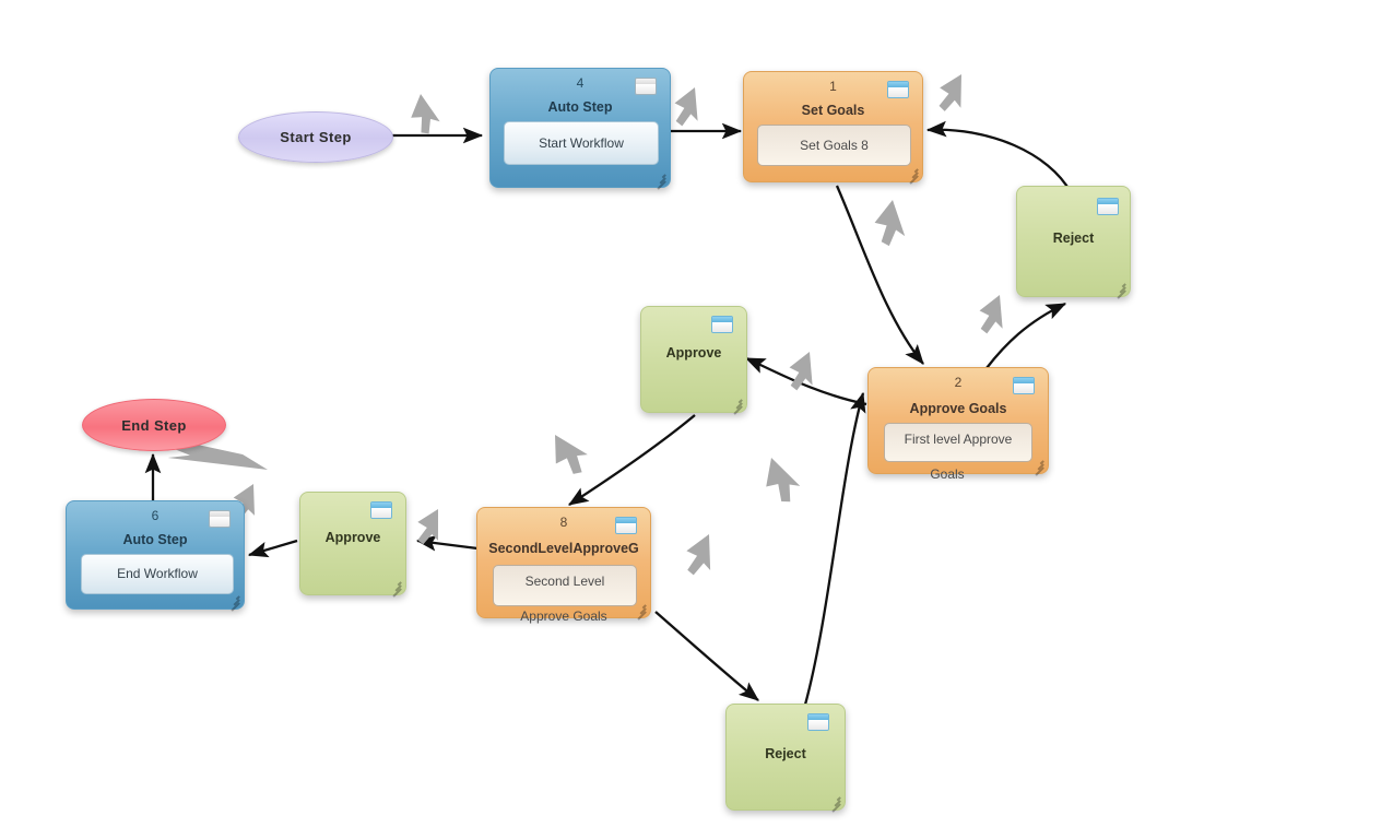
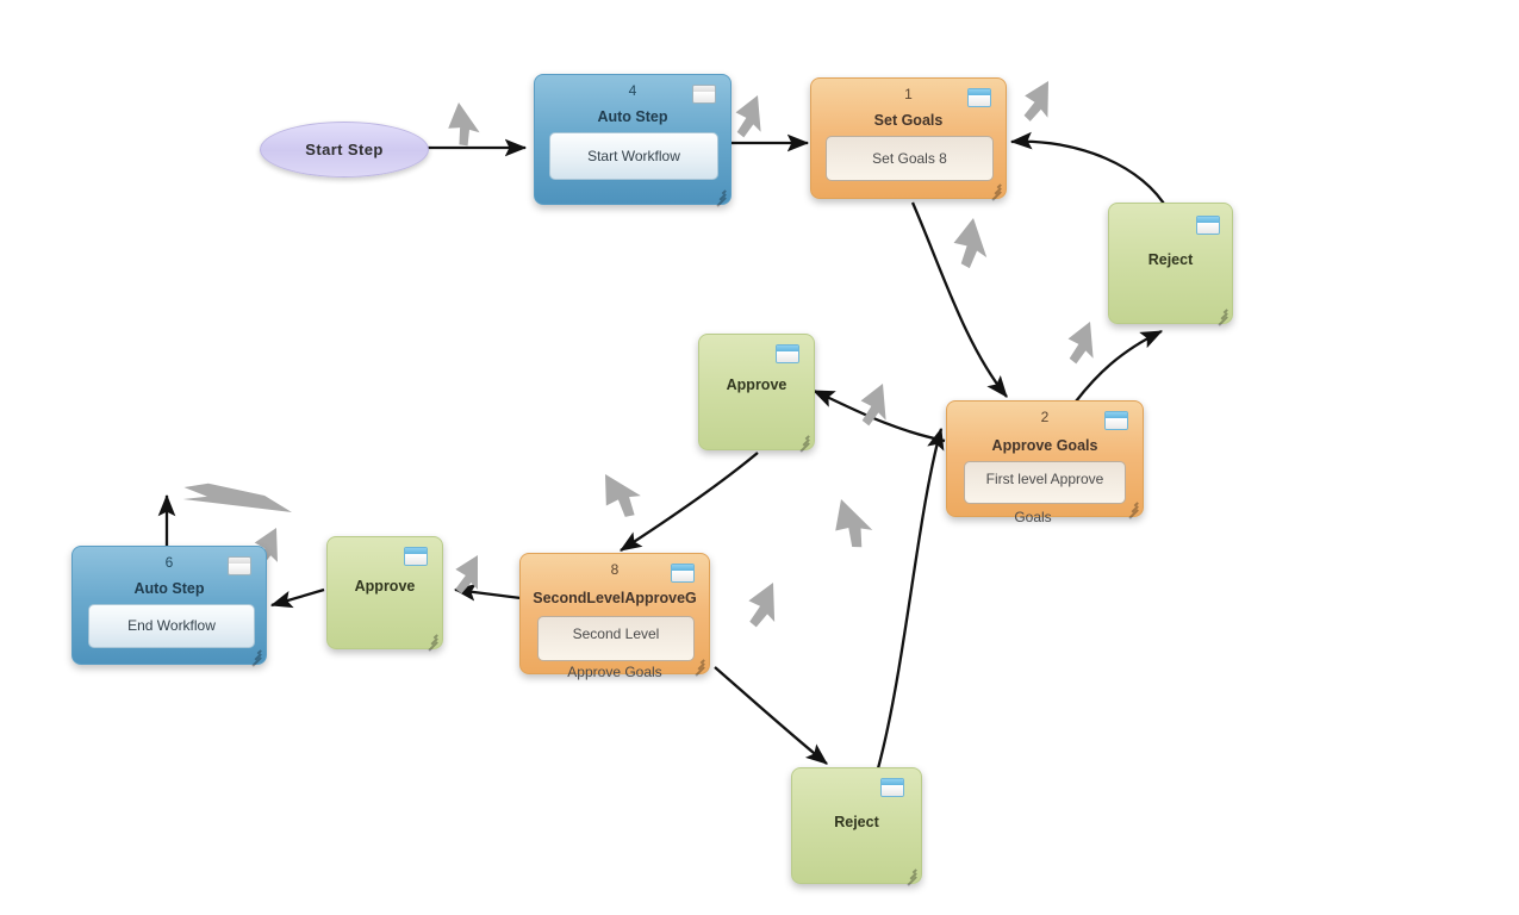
  Start Step
  4
  Auto Step
  Start Workflow
  1
  Set Goals
  Set Goals 8
  Reject
  Approve
  2
  Approve Goals
  First level Approve
  Goals
  8
  SecondLevelApproveG
  Second Level
  Approve Goals
  Reject
  Approve
  6
  Auto Step
  End Workflow
- End Step
